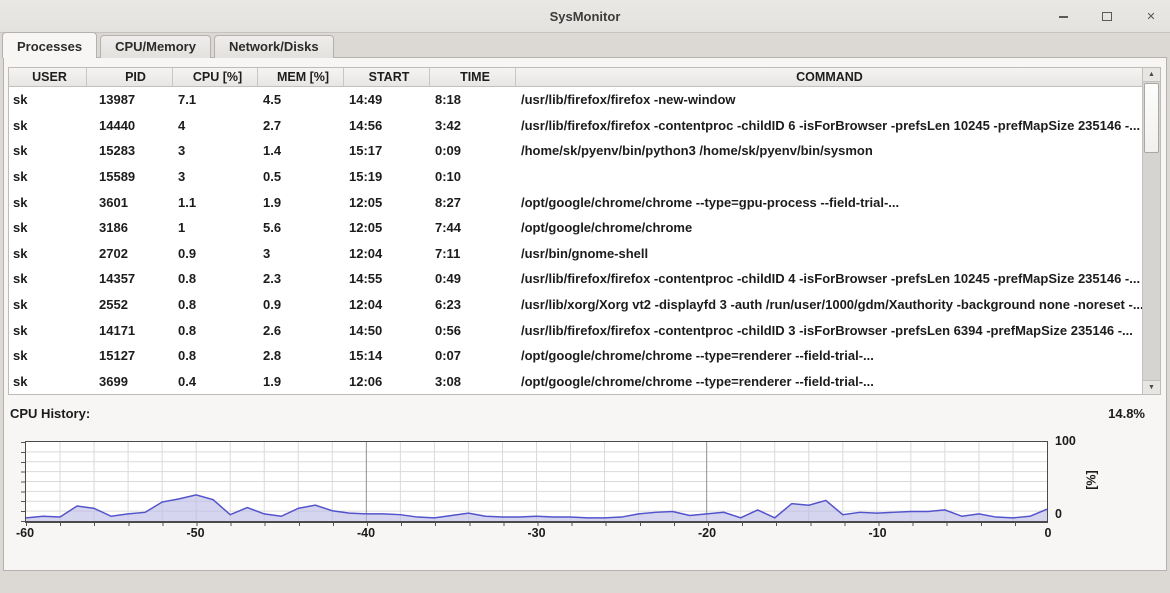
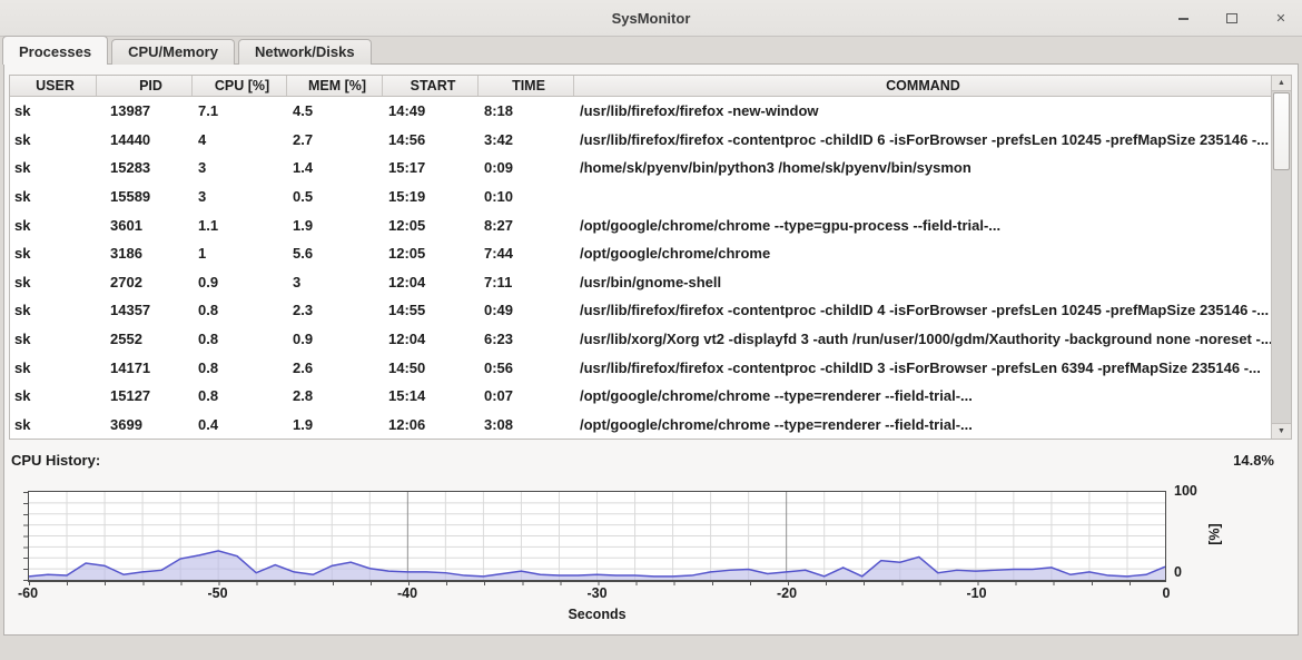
  SysMonitor
  ✕
  Processes
  CPU/Memory
  Network/Disks
  USER
  PID
  CPU [%]
  MEM [%]
  START
  TIME
  COMMAND
  sk
  13987
  7.1
  4.5
  14:49
  8:18
  /usr/lib/firefox/firefox -new-window
  sk
  14440
  4
  2.7
  14:56
  3:42
  /usr/lib/firefox/firefox -contentproc -childID 6 -isForBrowser -prefsLen 10245 -prefMapSize 235146 -...
  sk
  15283
  3
  1.4
  15:17
  0:09
  /home/sk/pyenv/bin/python3 /home/sk/pyenv/bin/sysmon
  sk
  15589
  3
  0.5
  15:19
  0:10
  sk
  3601
  1.1
  1.9
  12:05
  8:27
  /opt/google/chrome/chrome --type=gpu-process --field-trial-...
  sk
  3186
  1
  5.6
  12:05
  7:44
  /opt/google/chrome/chrome
  sk
  2702
  0.9
  3
  12:04
  7:11
  /usr/bin/gnome-shell
  sk
  14357
  0.8
  2.3
  14:55
  0:49
  /usr/lib/firefox/firefox -contentproc -childID 4 -isForBrowser -prefsLen 10245 -prefMapSize 235146 -...
  sk
  2552
  0.8
  0.9
  12:04
  6:23
  /usr/lib/xorg/Xorg vt2 -displayfd 3 -auth /run/user/1000/gdm/Xauthority -background none -noreset -..
  sk
  14171
  0.8
  2.6
  14:50
  0:56
  /usr/lib/firefox/firefox -contentproc -childID 3 -isForBrowser -prefsLen 6394 -prefMapSize 235146 -...
  sk
  15127
  0.8
  2.8
  15:14
  0:07
  /opt/google/chrome/chrome --type=renderer --field-trial-...
  sk
  3699
  0.4
  1.9
  12:06
  3:08
  /opt/google/chrome/chrome --type=renderer --field-trial-...
  CPU History:
  14.8%
  -60
  -50
  -40
  -30
  -20
  -10
  0
+ Seconds
  100
  0
